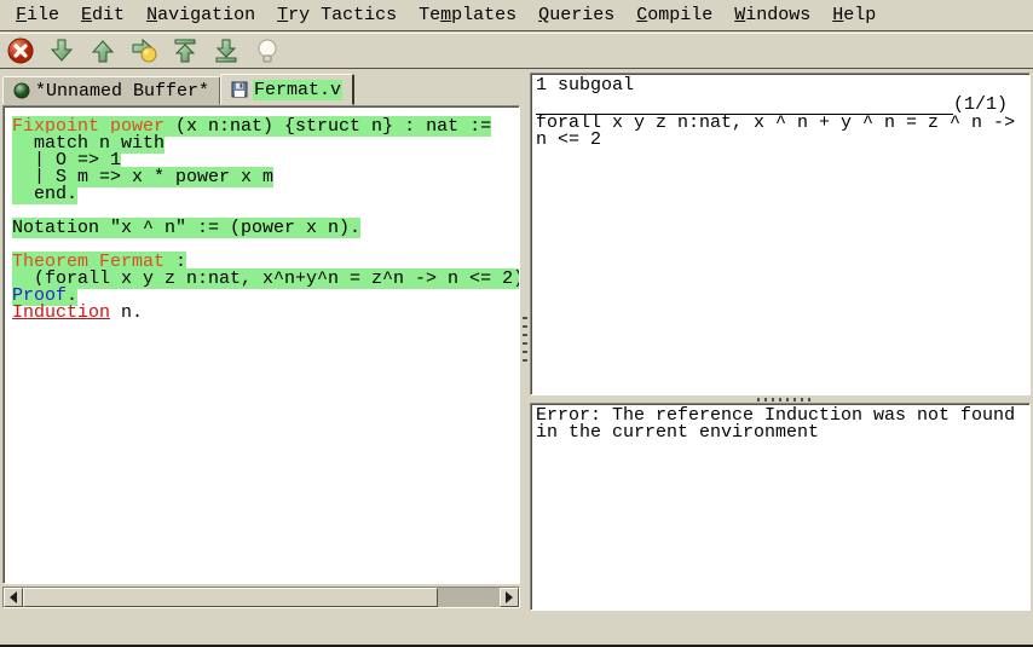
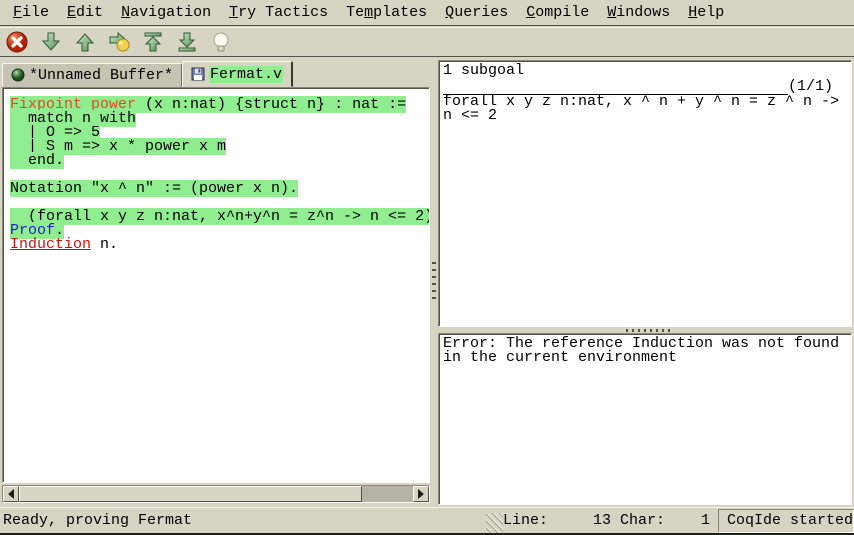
  File
  Edit
  Navigation
  Try Tactics
  Templates
  Queries
  Compile
  Windows
  Help
  *Unnamed Buffer*
  Fermat.v
  Fixpoint power (x n:nat) {struct n} : nat :=
  match n with
- | O => 1
+ | O => 5
  | S m => x * power x m
  end.
  Notation "x ^ n" := (power x n).
- Theorem Fermat :
  (forall x y z n:nat, x^n+y^n = z^n -> n <= 2)
  Proof.
  Induction n.
  1 subgoal
  (1/1)
  forall x y z n:nat, x ^ n + y ^ n = z ^ n -> n <= 2
  Error: The reference Induction was not found in the current environment
+ Ready, proving Fermat
+ Line: 13 Char: 1
+ CoqIde started
